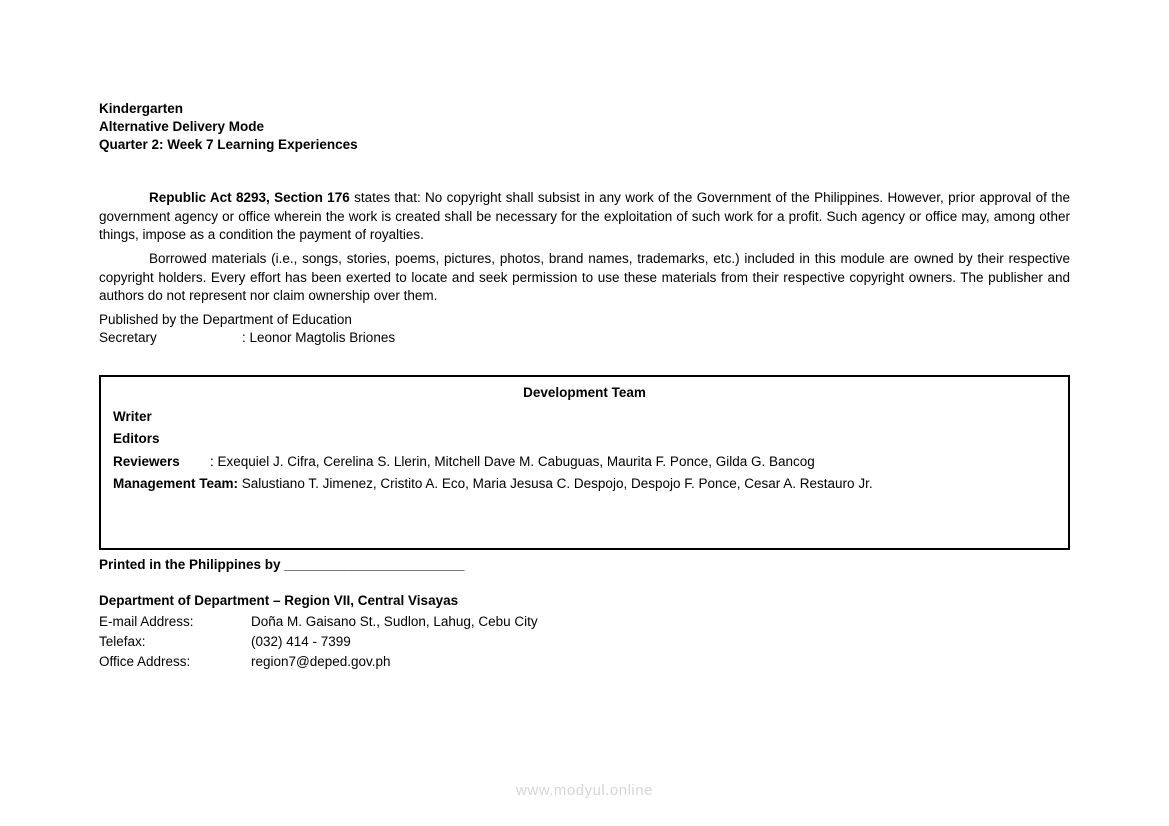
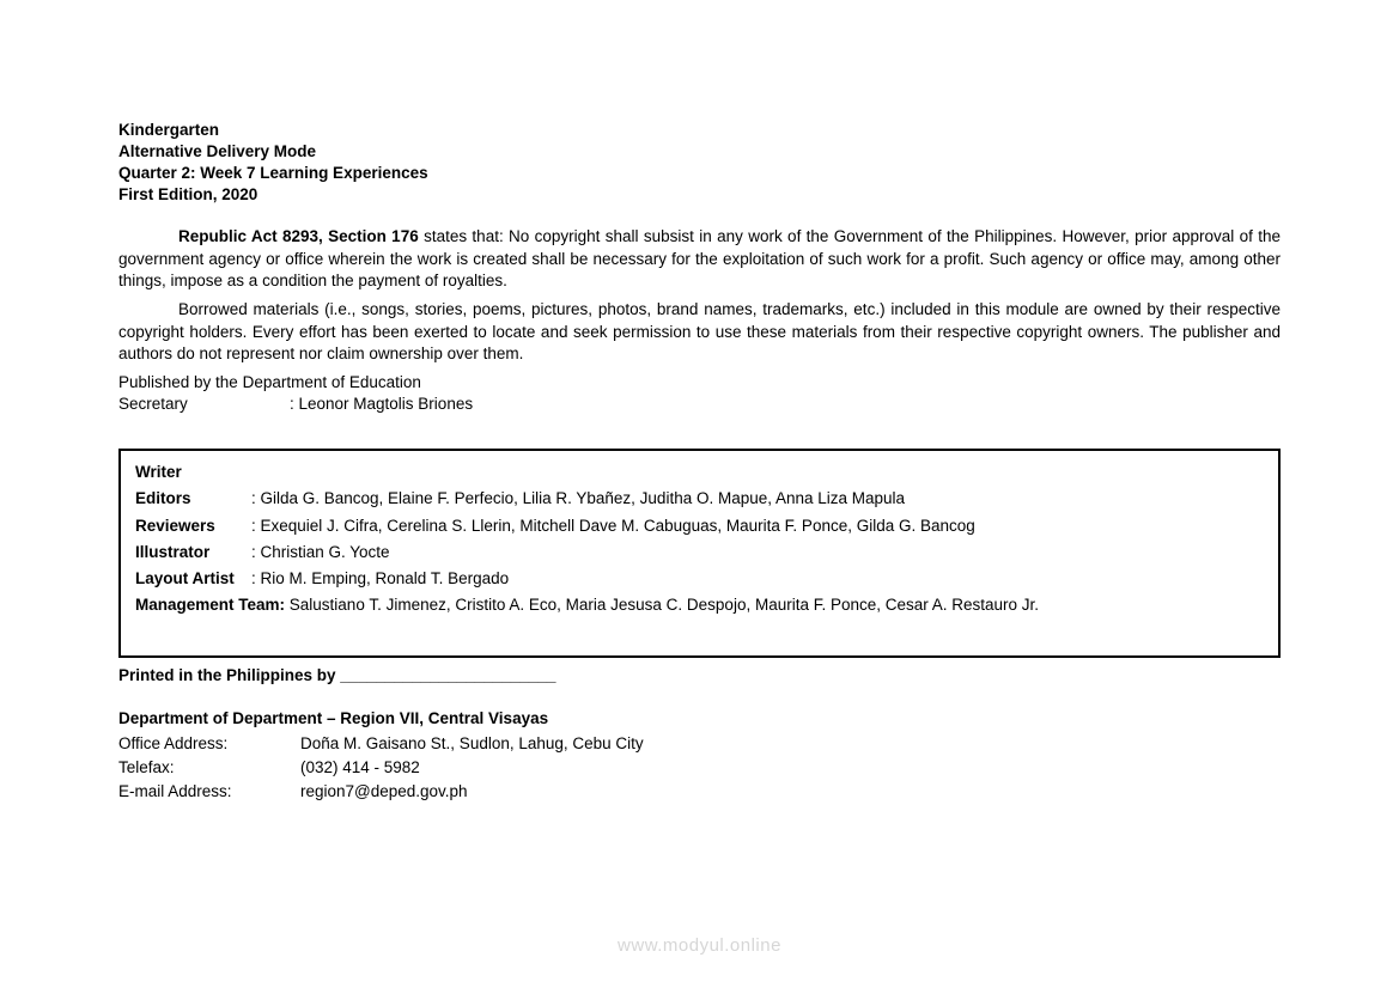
  Kindergarten
  Alternative Delivery Mode
  Quarter 2: Week 7 Learning Experiences
+ First Edition, 2020
  Republic Act 8293, Section 176 states that: No copyright shall subsist in any work of the Government of the Philippines. However, prior approval of the government agency or office wherein the work is created shall be necessary for the exploitation of such work for a profit. Such agency or office may, among other things, impose as a condition the payment of royalties.
  Borrowed materials (i.e., songs, stories, poems, pictures, photos, brand names, trademarks, etc.) included in this module are owned by their respective copyright holders. Every effort has been exerted to locate and seek permission to use these materials from their respective copyright owners. The publisher and authors do not represent nor claim ownership over them.
  Published by the Department of Education
  Secretary
  : Leonor Magtolis Briones
- Development Team
  Writer
  Editors
+ : Gilda G. Bancog, Elaine F. Perfecio, Lilia R. Ybañez, Juditha O. Mapue, Anna Liza Mapula
  Reviewers
  : Exequiel J. Cifra, Cerelina S. Llerin, Mitchell Dave M. Cabuguas, Maurita F. Ponce, Gilda G. Bancog
+ Illustrator
+ : Christian G. Yocte
+ Layout Artist
+ : Rio M. Emping, Ronald T. Bergado
- Management Team: Salustiano T. Jimenez, Cristito A. Eco, Maria Jesusa C. Despojo, Despojo F. Ponce, Cesar A. Restauro Jr.
+ Management Team: Salustiano T. Jimenez, Cristito A. Eco, Maria Jesusa C. Despojo, Maurita F. Ponce, Cesar A. Restauro Jr.
  Printed in the Philippines by ________________________
  Department of Department – Region VII, Central Visayas
- E-mail Address:
+ Office Address:
  Doña M. Gaisano St., Sudlon, Lahug, Cebu City
  Telefax:
- (032) 414 - 7399
+ (032) 414 - 5982
- Office Address:
+ E-mail Address:
  region7@deped.gov.ph
  www.modyul.online
